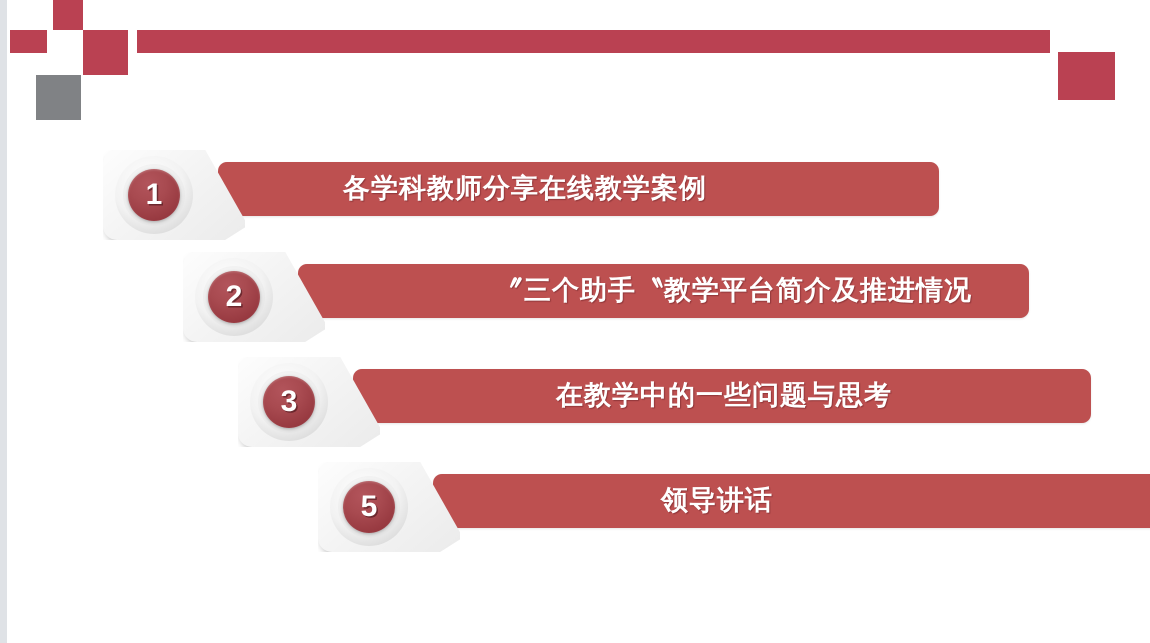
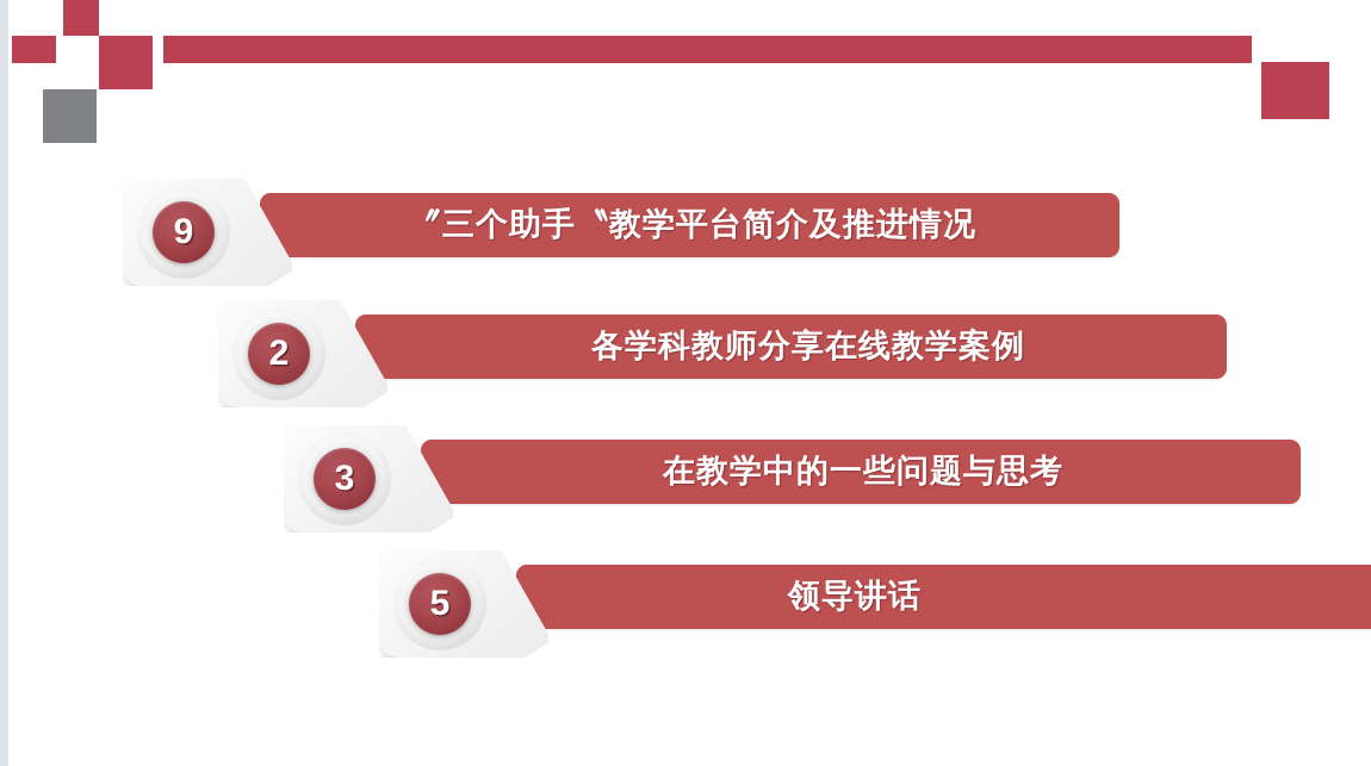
- 各学科教师分享在线教学案例
+ 〞三个助手〝教学平台简介及推进情况
- 1
+ 9
- 〞三个助手〝教学平台简介及推进情况
+ 各学科教师分享在线教学案例
  2
  在教学中的一些问题与思考
  3
  领导讲话
  5
